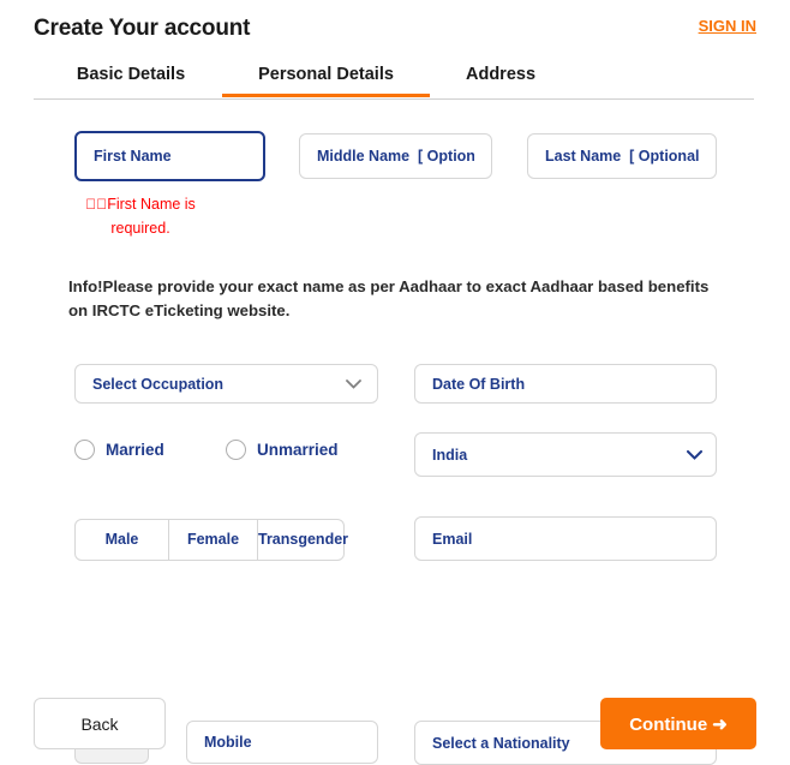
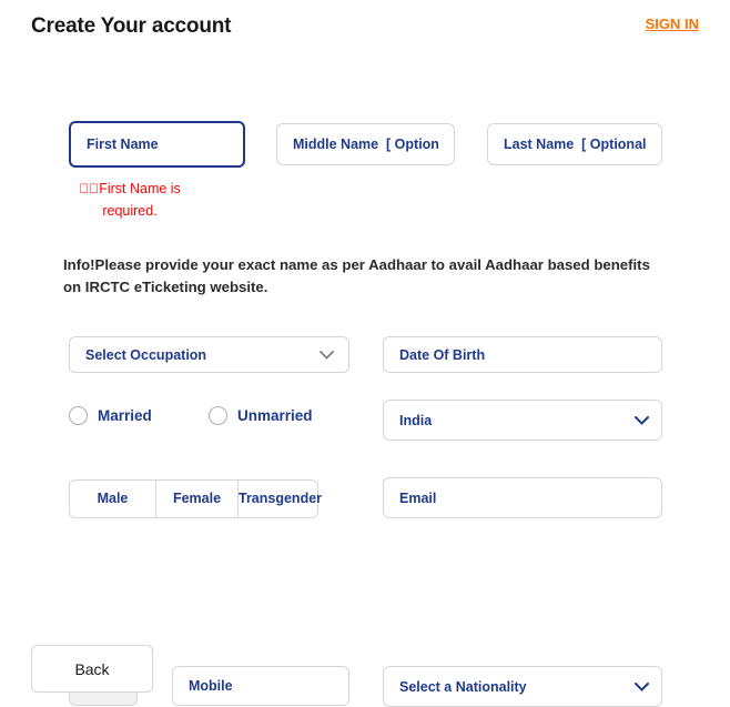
  Create Your account
  SIGN IN
- Basic Details
- Personal Details
- Address
  First Name
  Middle Name [ Option
  Last Name [ Optional
  ✖⃝First Name is required.
- Info!Please provide your exact name as per Aadhaar to exact Aadhaar based benefits on IRCTC eTicketing website.
+ Info!Please provide your exact name as per Aadhaar to avail Aadhaar based benefits on IRCTC eTicketing website.
  Select Occupation
  Date Of Birth
  Married
  Unmarried
  India
  Male
  Female
  Transgender
  Email
  Mobile
  Select a Nationality
  Back
- Continue ➜
